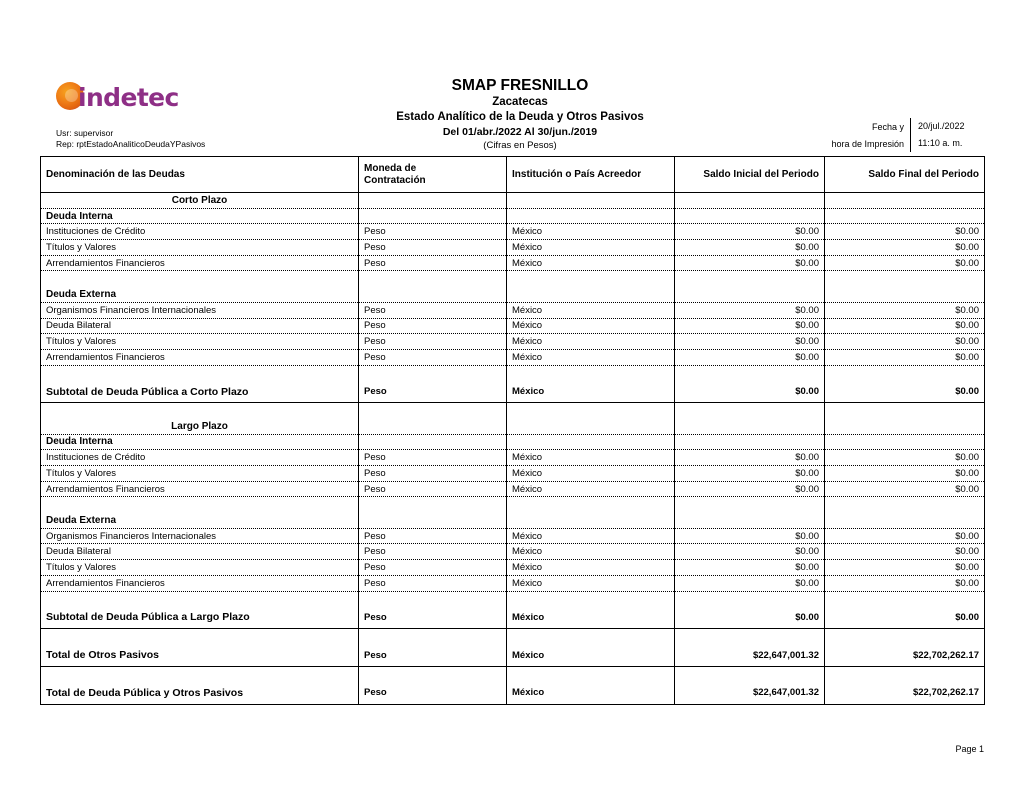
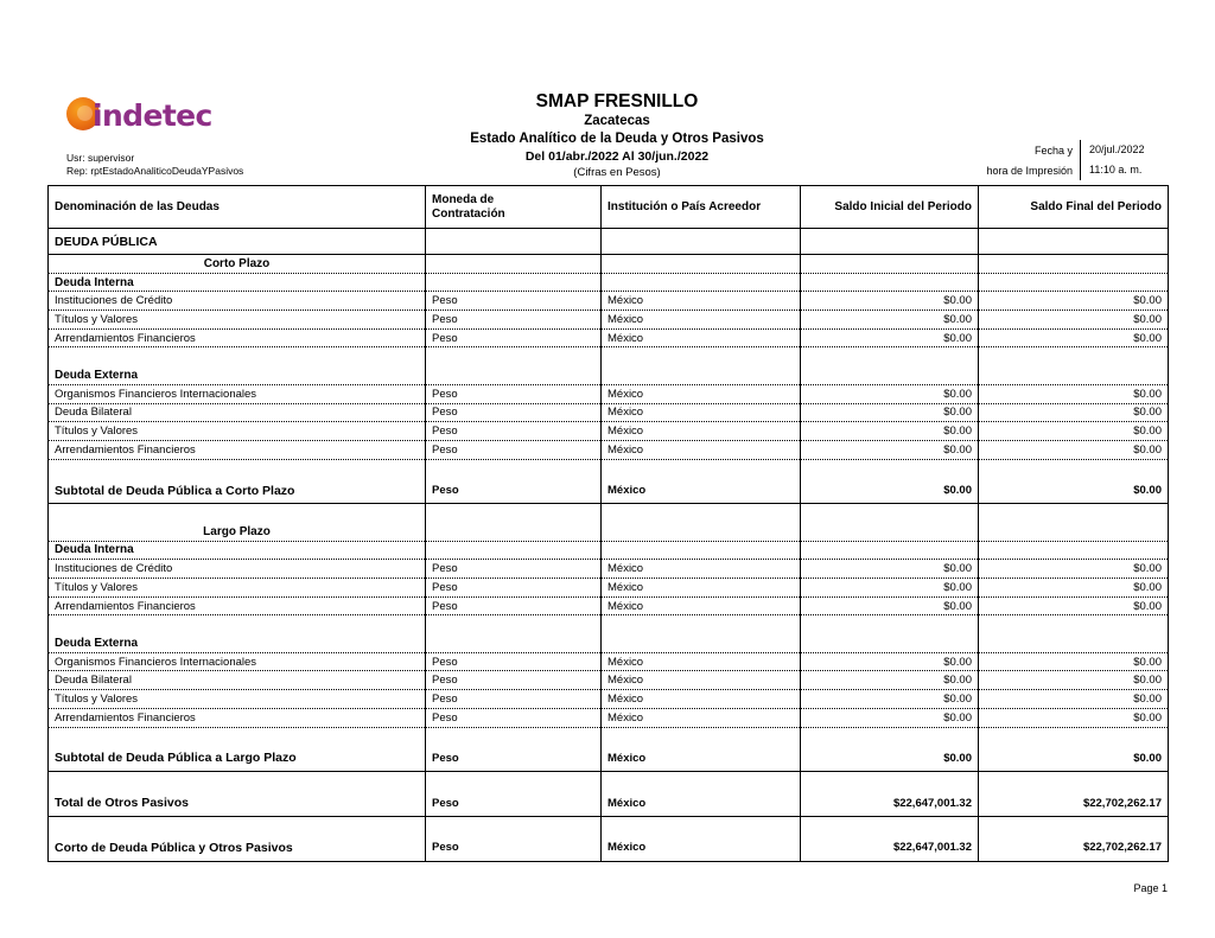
  indetec
  Usr: supervisor
  Rep: rptEstadoAnaliticoDeudaYPasivos
  SMAP FRESNILLO
  Zacatecas
  Estado Analítico de la Deuda y Otros Pasivos
- Del 01/abr./2022 Al 30/jun./2019
+ Del 01/abr./2022 Al 30/jun./2022
  (Cifras en Pesos)
  Fecha y
  20/jul./2022
  hora de Impresión
  11:10 a. m.
  Denominación de las Deudas	Moneda de Contratación	Institución o País Acreedor	Saldo Inicial del Periodo	Saldo Final del Periodo
+ DEUDA PÚBLICA
  Corto Plazo
  Deuda Interna
  Instituciones de Crédito	Peso	México	$0.00	$0.00
  Títulos y Valores	Peso	México	$0.00	$0.00
  Arrendamientos Financieros	Peso	México	$0.00	$0.00
  Deuda Externa
  Organismos Financieros Internacionales	Peso	México	$0.00	$0.00
  Deuda Bilateral	Peso	México	$0.00	$0.00
  Títulos y Valores	Peso	México	$0.00	$0.00
  Arrendamientos Financieros	Peso	México	$0.00	$0.00
  Subtotal de Deuda Pública a Corto Plazo	Peso	México	$0.00	$0.00
  Largo Plazo
  Deuda Interna
  Instituciones de Crédito	Peso	México	$0.00	$0.00
  Títulos y Valores	Peso	México	$0.00	$0.00
  Arrendamientos Financieros	Peso	México	$0.00	$0.00
  Deuda Externa
  Organismos Financieros Internacionales	Peso	México	$0.00	$0.00
  Deuda Bilateral	Peso	México	$0.00	$0.00
  Títulos y Valores	Peso	México	$0.00	$0.00
  Arrendamientos Financieros	Peso	México	$0.00	$0.00
  Subtotal de Deuda Pública a Largo Plazo	Peso	México	$0.00	$0.00
  Total de Otros Pasivos	Peso	México	$22,647,001.32	$22,702,262.17
- Total de Deuda Pública y Otros Pasivos	Peso	México	$22,647,001.32	$22,702,262.17
+ Corto de Deuda Pública y Otros Pasivos	Peso	México	$22,647,001.32	$22,702,262.17
  Page 1
